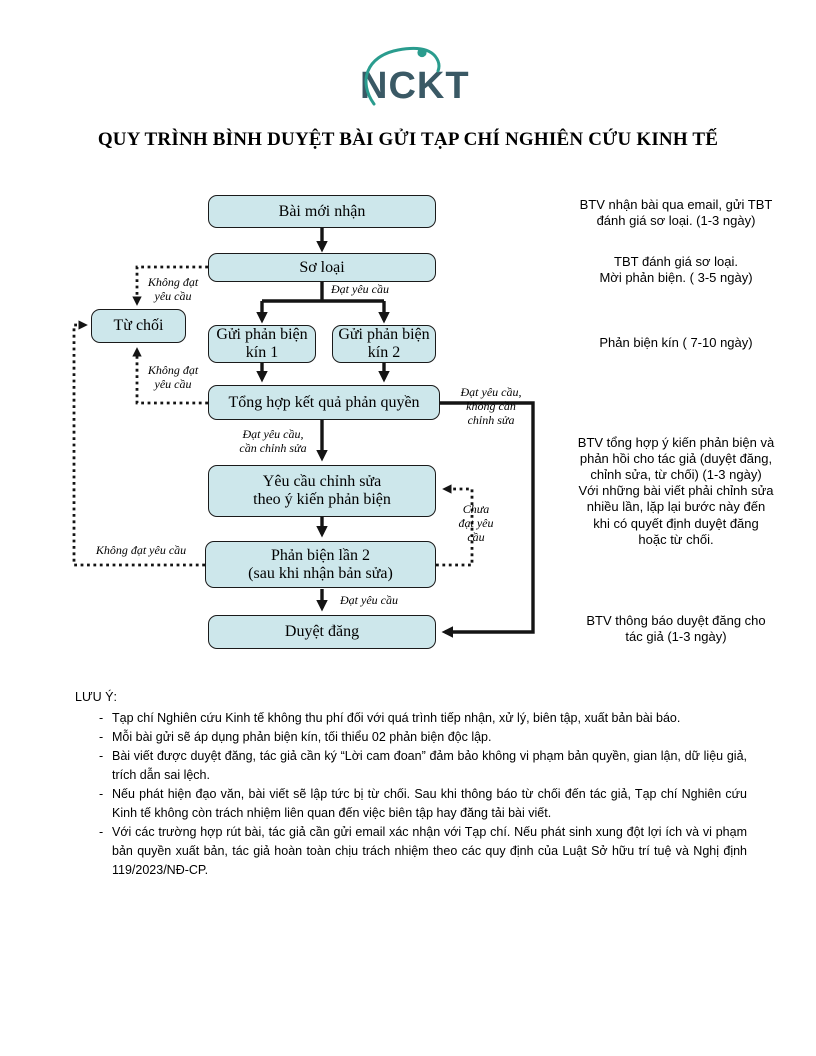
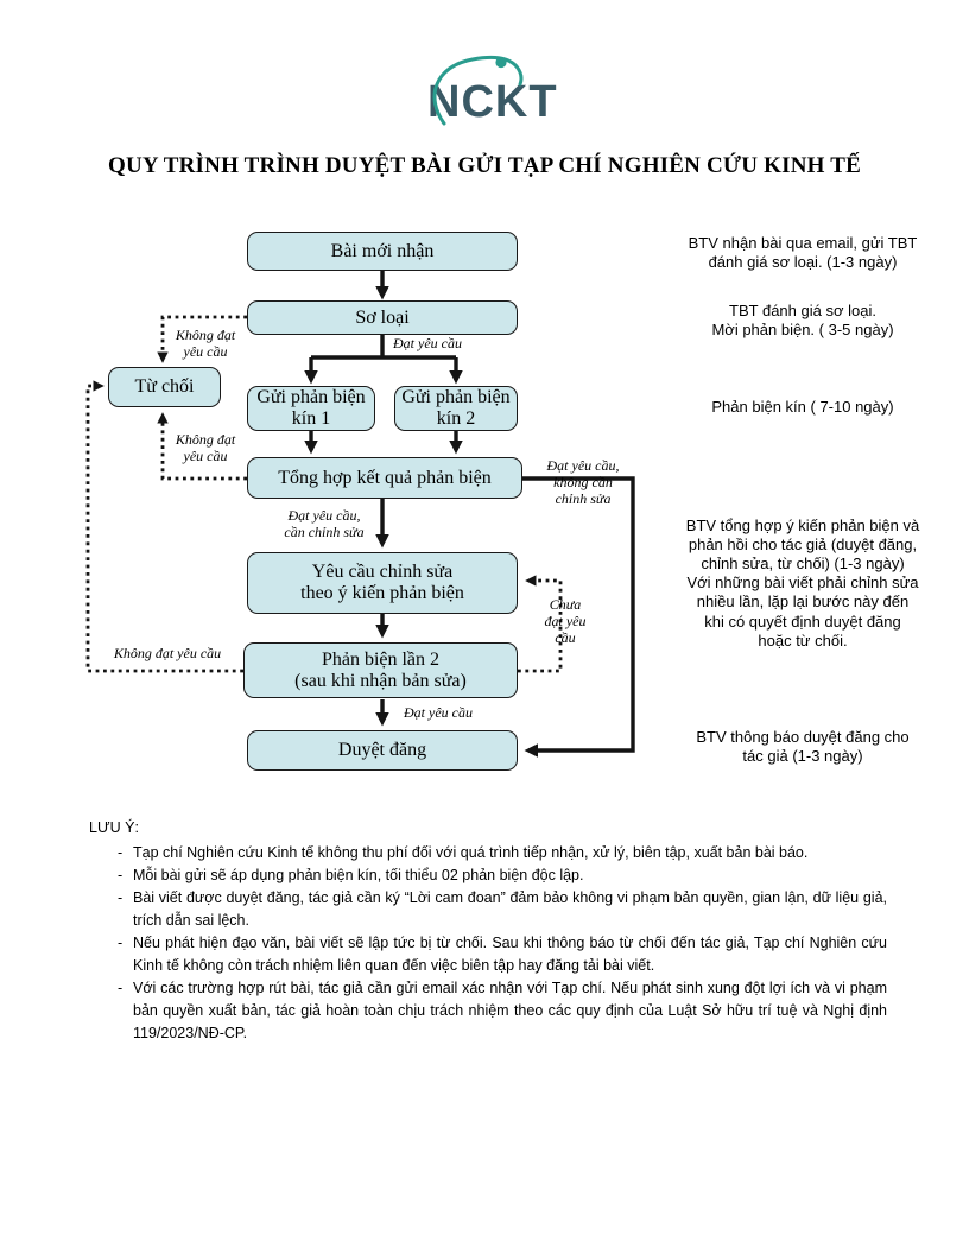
  NCKT
- QUY TRÌNH BÌNH DUYỆT BÀI GỬI TẠP CHÍ NGHIÊN CỨU KINH TẾ
+ QUY TRÌNH TRÌNH DUYỆT BÀI GỬI TẠP CHÍ NGHIÊN CỨU KINH TẾ
  Bài mới nhận
  Sơ loại
  Từ chối
  Gửi phản biện
  kín 1
  Gửi phản biện
  kín 2
- Tổng hợp kết quả phản quyền
+ Tổng hợp kết quả phản biện
  Yêu cầu chỉnh sửa
  theo ý kiến phản biện
  Phản biện lần 2
  (sau khi nhận bản sửa)
  Duyệt đăng
  Đạt yêu cầu
  Không đạt
  yêu cầu
  Không đạt
  yêu cầu
  Không đạt yêu cầu
  Đạt yêu cầu,
  cần chỉnh sửa
  Đạt yêu cầu,
  không cần
  chỉnh sửa
  Chưa
  đạt yêu
  cầu
  Đạt yêu cầu
  BTV nhận bài qua email, gửi TBT
  đánh giá sơ loại. (1-3 ngày)
  TBT đánh giá sơ loại.
  Mời phản biện. ( 3-5 ngày)
  Phản biện kín ( 7-10 ngày)
  BTV tổng hợp ý kiến phản biện và
  phản hồi cho tác giả (duyệt đăng,
  chỉnh sửa, từ chối) (1-3 ngày)
  Với những bài viết phải chỉnh sửa
  nhiều lần, lặp lại bước này đến
  khi có quyết định duyệt đăng
  hoặc từ chối.
  BTV thông báo duyệt đăng cho
  tác giả (1-3 ngày)
  LƯU Ý:
  -
  Tạp chí Nghiên cứu Kinh tế không thu phí đối với quá trình tiếp nhận, xử lý, biên tập, xuất bản bài báo.
  -
  Mỗi bài gửi sẽ áp dụng phản biện kín, tối thiểu 02 phản biện độc lập.
  -
  Bài viết được duyệt đăng, tác giả cần ký “Lời cam đoan” đảm bảo không vi phạm bản quyền, gian lận, dữ liệu giả, trích dẫn sai lệch.
  -
  Nếu phát hiện đạo văn, bài viết sẽ lập tức bị từ chối. Sau khi thông báo từ chối đến tác giả, Tạp chí Nghiên cứu Kinh tế không còn trách nhiệm liên quan đến việc biên tập hay đăng tải bài viết.
  -
  Với các trường hợp rút bài, tác giả cần gửi email xác nhận với Tạp chí. Nếu phát sinh xung đột lợi ích và vi phạm bản quyền xuất bản, tác giả hoàn toàn chịu trách nhiệm theo các quy định của Luật Sở hữu trí tuệ và Nghị định 119/2023/NĐ-CP.
